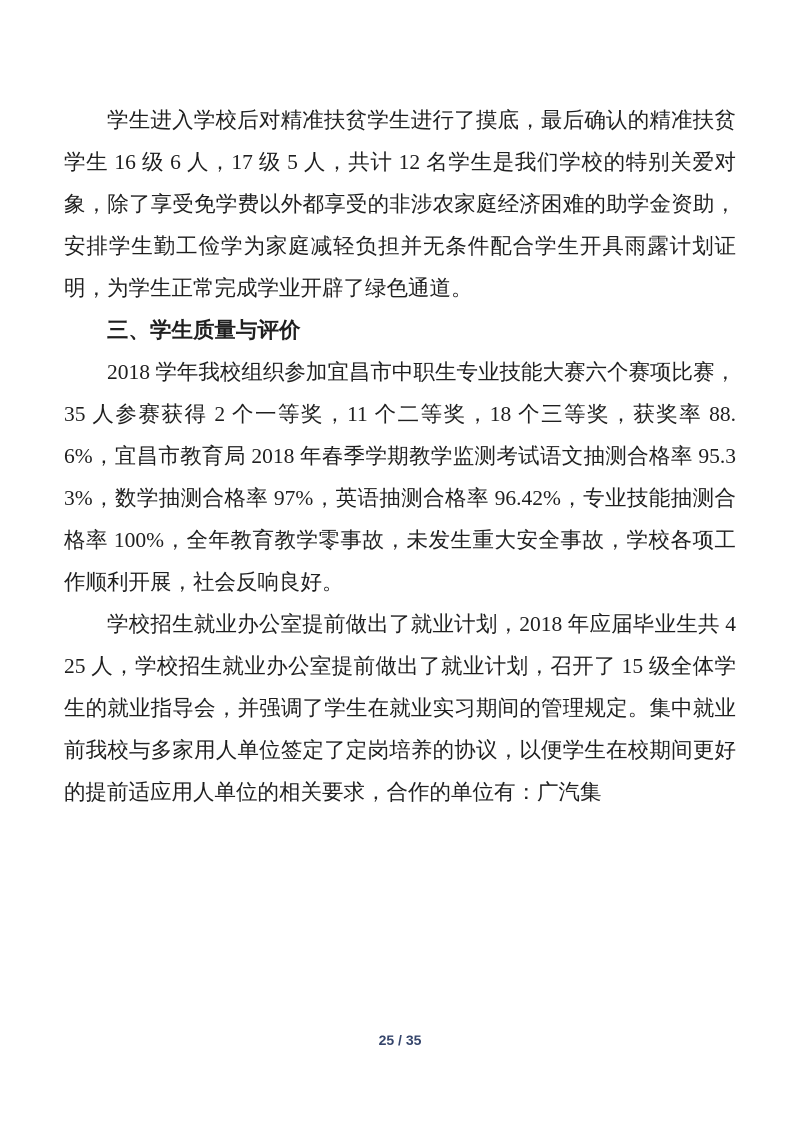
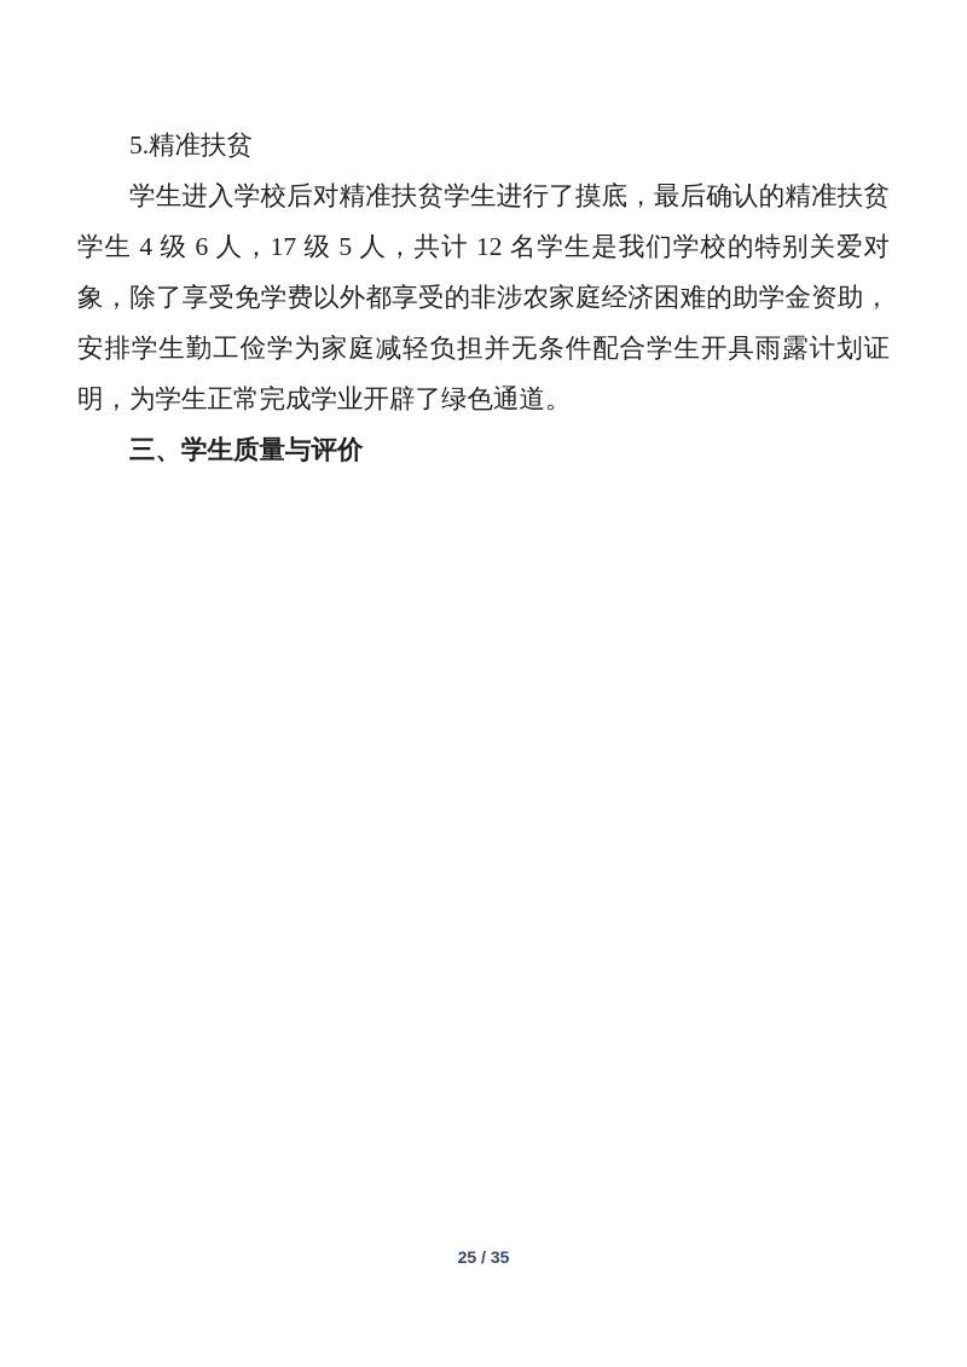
+ 5.精准扶贫
- 学生进入学校后对精准扶贫学生进行了摸底，最后确认的精准扶贫学生 16 级 6 人，17 级 5 人，共计 12 名学生是我们学校的特别关爱对象，除了享受免学费以外都享受的非涉农家庭经济困难的助学金资助，安排学生勤工俭学为家庭减轻负担并无条件配合学生开具雨露计划证明，为学生正常完成学业开辟了绿色通道。
+ 学生进入学校后对精准扶贫学生进行了摸底，最后确认的精准扶贫学生 4 级 6 人，17 级 5 人，共计 12 名学生是我们学校的特别关爱对象，除了享受免学费以外都享受的非涉农家庭经济困难的助学金资助，安排学生勤工俭学为家庭减轻负担并无条件配合学生开具雨露计划证明，为学生正常完成学业开辟了绿色通道。
  三、学生质量与评价
- 2018 学年我校组织参加宜昌市中职生专业技能大赛六个赛项比赛，35 人参赛获得 2 个一等奖，11 个二等奖，18 个三等奖，获奖率 88.6%，宜昌市教育局 2018 年春季学期教学监测考试语文抽测合格率 95.33%，数学抽测合格率 97%，英语抽测合格率 96.42%，专业技能抽测合格率 100%，全年教育教学零事故，未发生重大安全事故，学校各项工作顺利开展，社会反响良好。
- 学校招生就业办公室提前做出了就业计划，2018 年应届毕业生共 425 人，学校招生就业办公室提前做出了就业计划，召开了 15 级全体学生的就业指导会，并强调了学生在就业实习期间的管理规定。集中就业前我校与多家用人单位签定了定岗培养的协议，以便学生在校期间更好的提前适应用人单位的相关要求，合作的单位有：广汽集
  25 / 35
